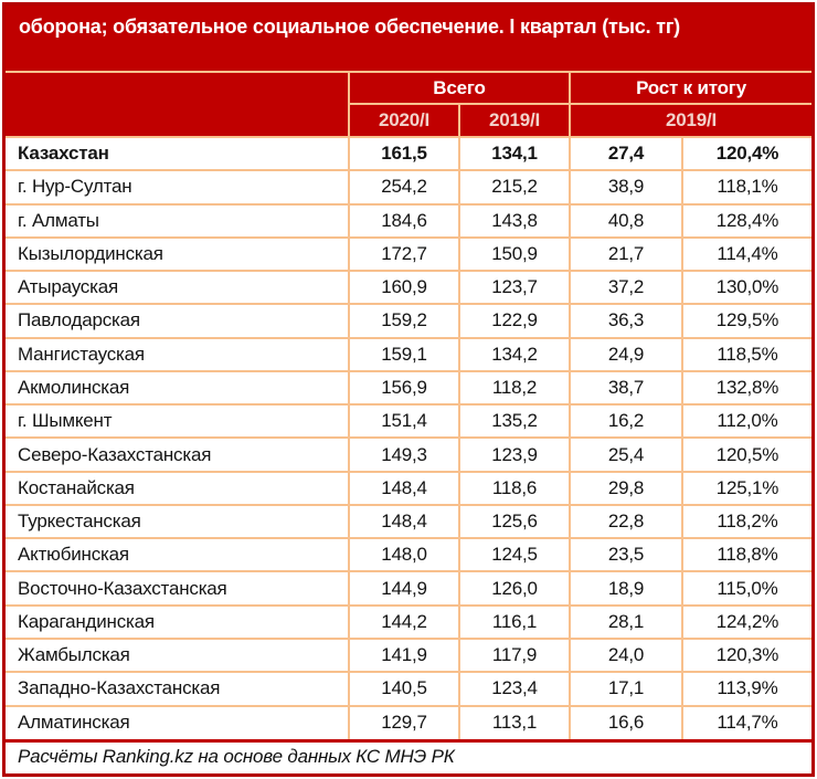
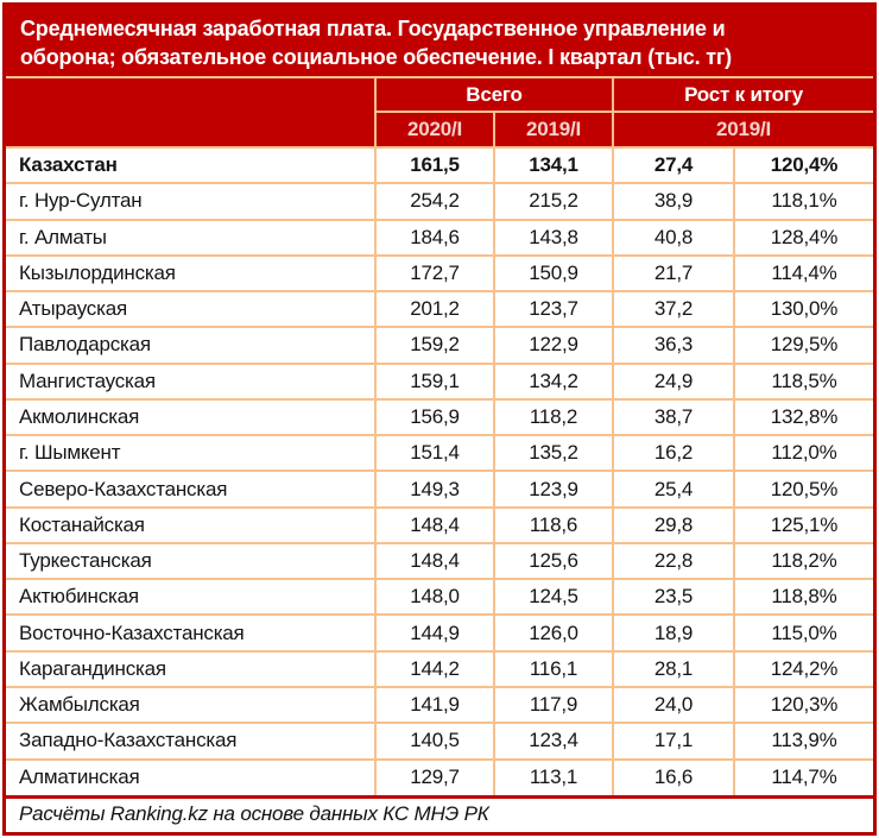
+ Среднемесячная заработная плата. Государственное управление и
  оборона; обязательное социальное обеспечение. I квартал (тыс. тг)
  	Всего	Рост к итогу
  2020/I	2019/I	2019/I
  Казахстан	161,5	134,1	27,4	120,4%
  г. Нур-Султан	254,2	215,2	38,9	118,1%
  г. Алматы	184,6	143,8	40,8	128,4%
  Кызылординская	172,7	150,9	21,7	114,4%
- Атырауская	160,9	123,7	37,2	130,0%
+ Атырауская	201,2	123,7	37,2	130,0%
  Павлодарская	159,2	122,9	36,3	129,5%
  Мангистауская	159,1	134,2	24,9	118,5%
  Акмолинская	156,9	118,2	38,7	132,8%
  г. Шымкент	151,4	135,2	16,2	112,0%
  Северо-Казахстанская	149,3	123,9	25,4	120,5%
  Костанайская	148,4	118,6	29,8	125,1%
  Туркестанская	148,4	125,6	22,8	118,2%
  Актюбинская	148,0	124,5	23,5	118,8%
  Восточно-Казахстанская	144,9	126,0	18,9	115,0%
  Карагандинская	144,2	116,1	28,1	124,2%
  Жамбылская	141,9	117,9	24,0	120,3%
  Западно-Казахстанская	140,5	123,4	17,1	113,9%
  Алматинская	129,7	113,1	16,6	114,7%
  Расчёты Ranking.kz на основе данных КС МНЭ РК
